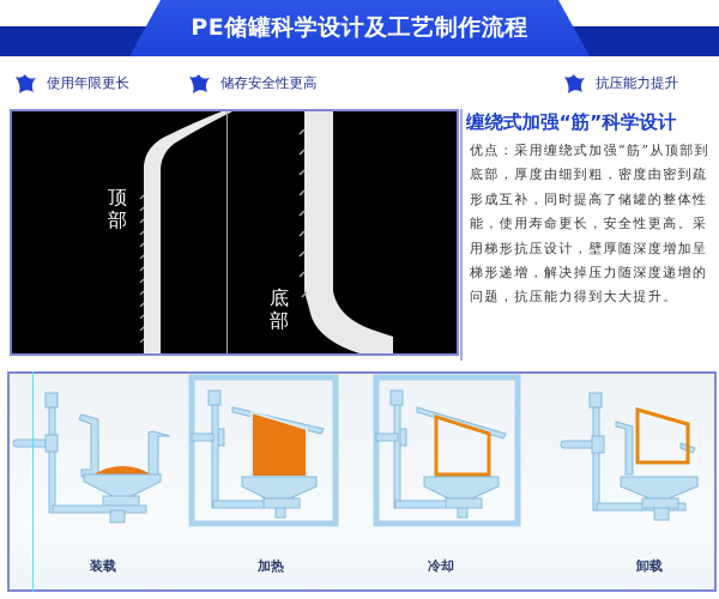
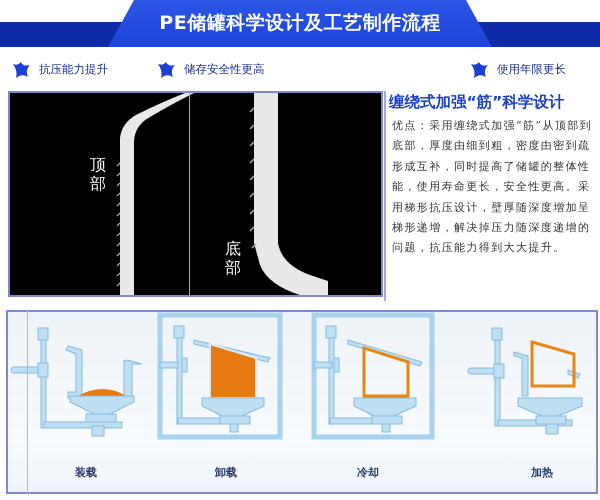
  PE储罐科学设计及工艺制作流程
- 使用年限更长
+ 抗压能力提升
  储存安全性更高
- 抗压能力提升
+ 使用年限更长
  顶部
  底部
  缠绕式加强“筋”科学设计
  优点：采用缠绕式加强“筋”从顶部到底部，厚度由细到粗，密度由密到疏形成互补，同时提高了储罐的整体性能，使用寿命更长，安全性更高。采用梯形抗压设计，壁厚随深度增加呈梯形递增，解决掉压力随深度递增的问题，抗压能力得到大大提升。
  装载
- 加热
+ 卸载
  冷却
- 卸载
+ 加热
